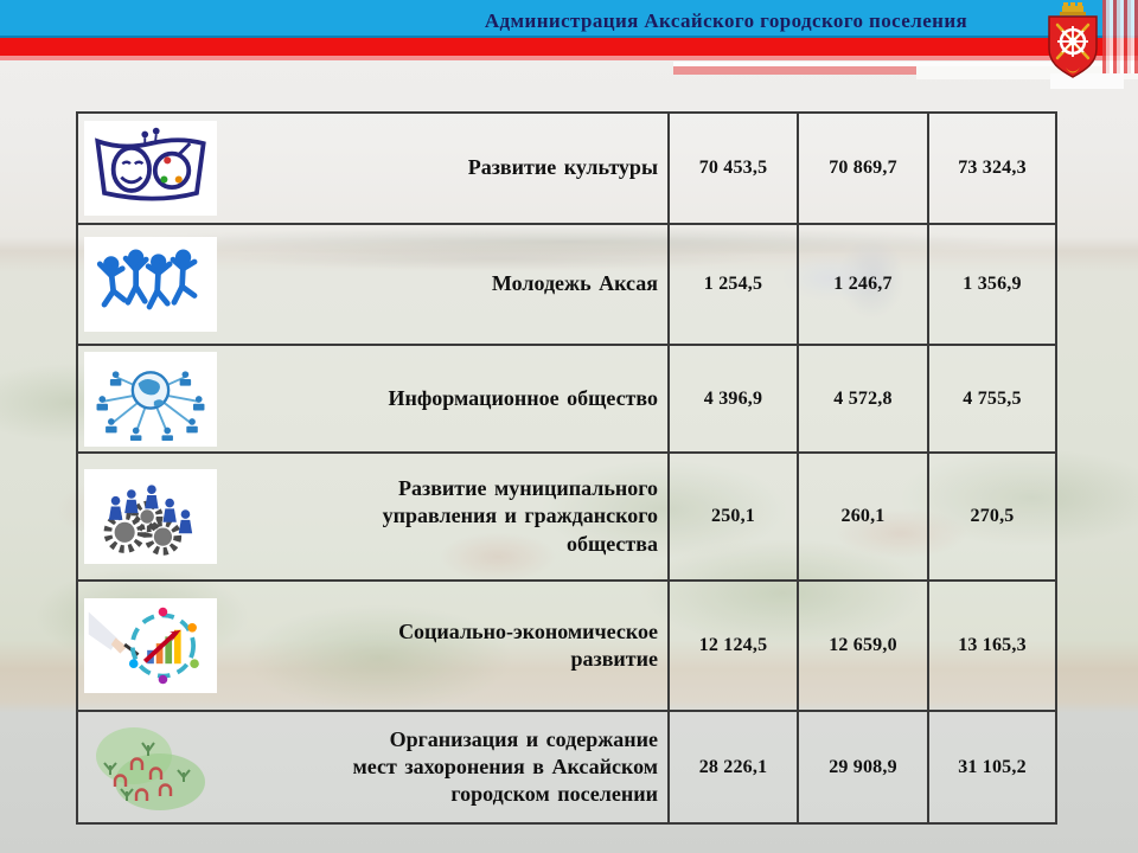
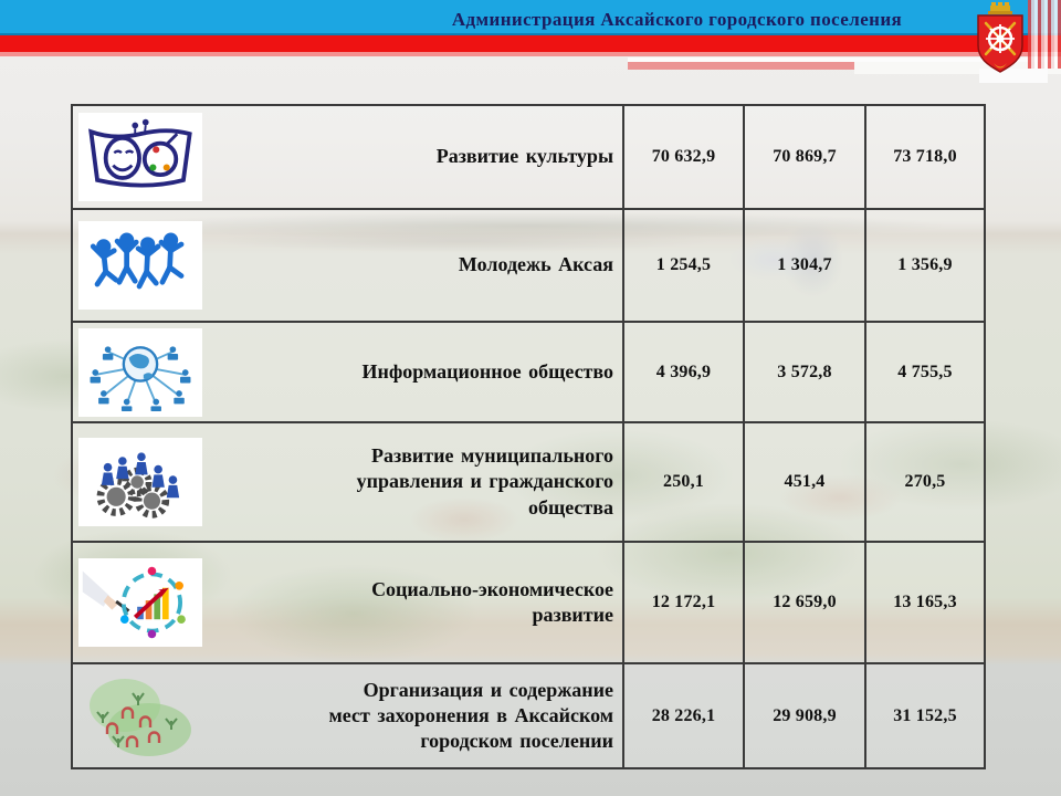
  Администрация Аксайского городского поселения
  Развитие культуры
- 70 453,5
+ 70 632,9
  70 869,7
- 73 324,3
+ 73 718,0
  Молодежь Аксая
  1 254,5
- 1 246,7
+ 1 304,7
  1 356,9
  Информационное общество
  4 396,9
- 4 572,8
+ 3 572,8
  4 755,5
  Развитие муниципального
  управления и гражданского
  общества
  250,1
- 260,1
+ 451,4
  270,5
  Социально-экономическое
  развитие
- 12 124,5
+ 12 172,1
  12 659,0
  13 165,3
  Организация и содержание
  мест захоронения в Аксайском
  городском поселении
  28 226,1
  29 908,9
- 31 105,2
+ 31 152,5
